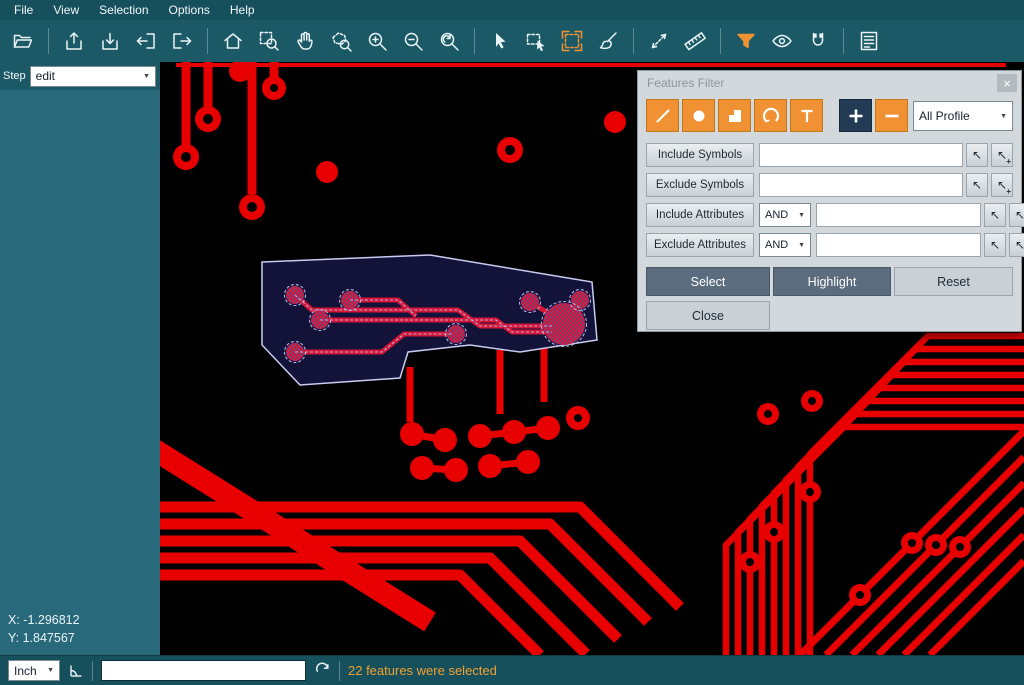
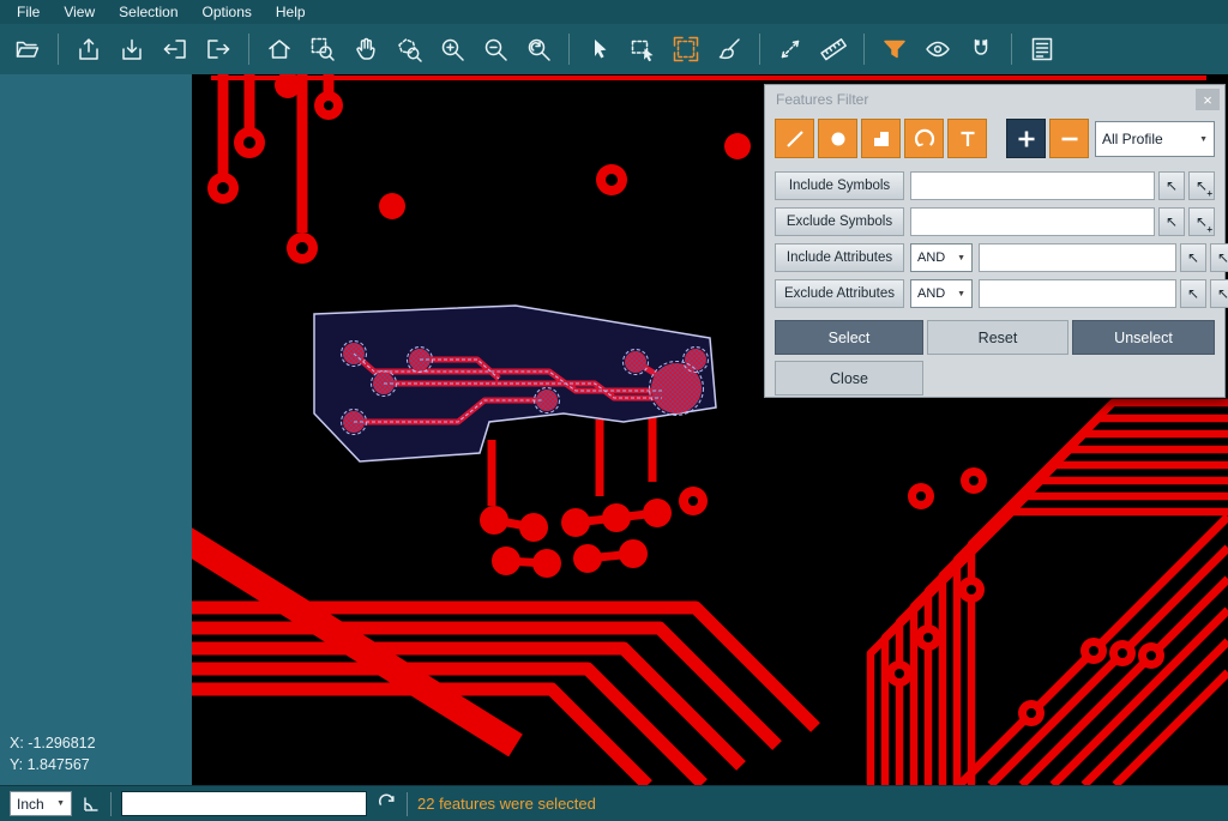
  File
  View
  Selection
  Options
  Help
- Step
- edit
  X: -1.296812
  Y: 1.847567
  Features Filter
  ×
  All Profile
  Include Symbols
  ↖
  ↖
  +
  Exclude Symbols
  ↖
  ↖
  +
  Include Attributes
  AND
  ↖
  ↖
  Exclude Attributes
  AND
  ↖
  ↖
  Select
- Highlight
  Reset
+ Unselect
  Close
  Inch
  22 features were selected
